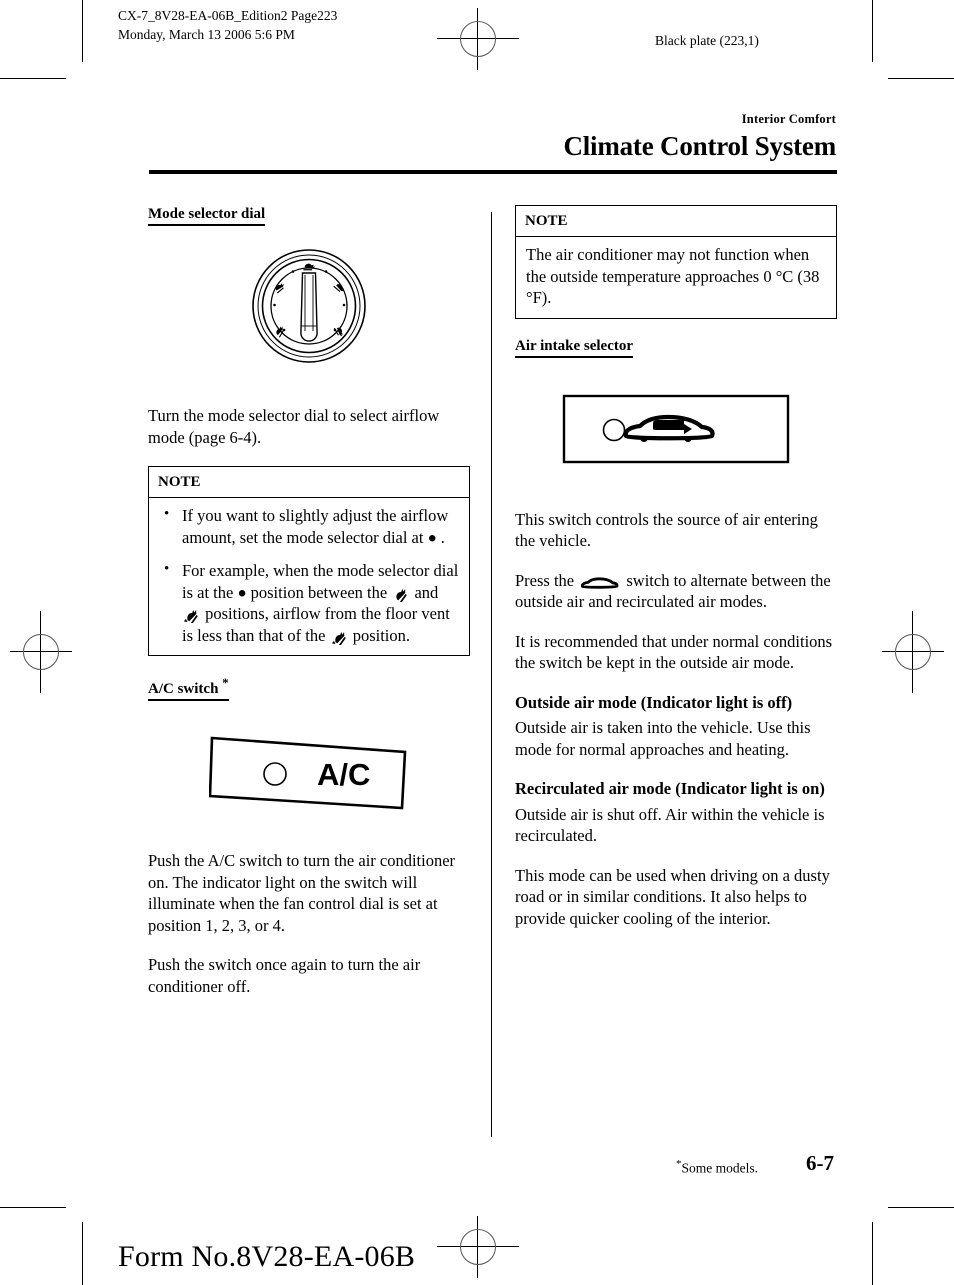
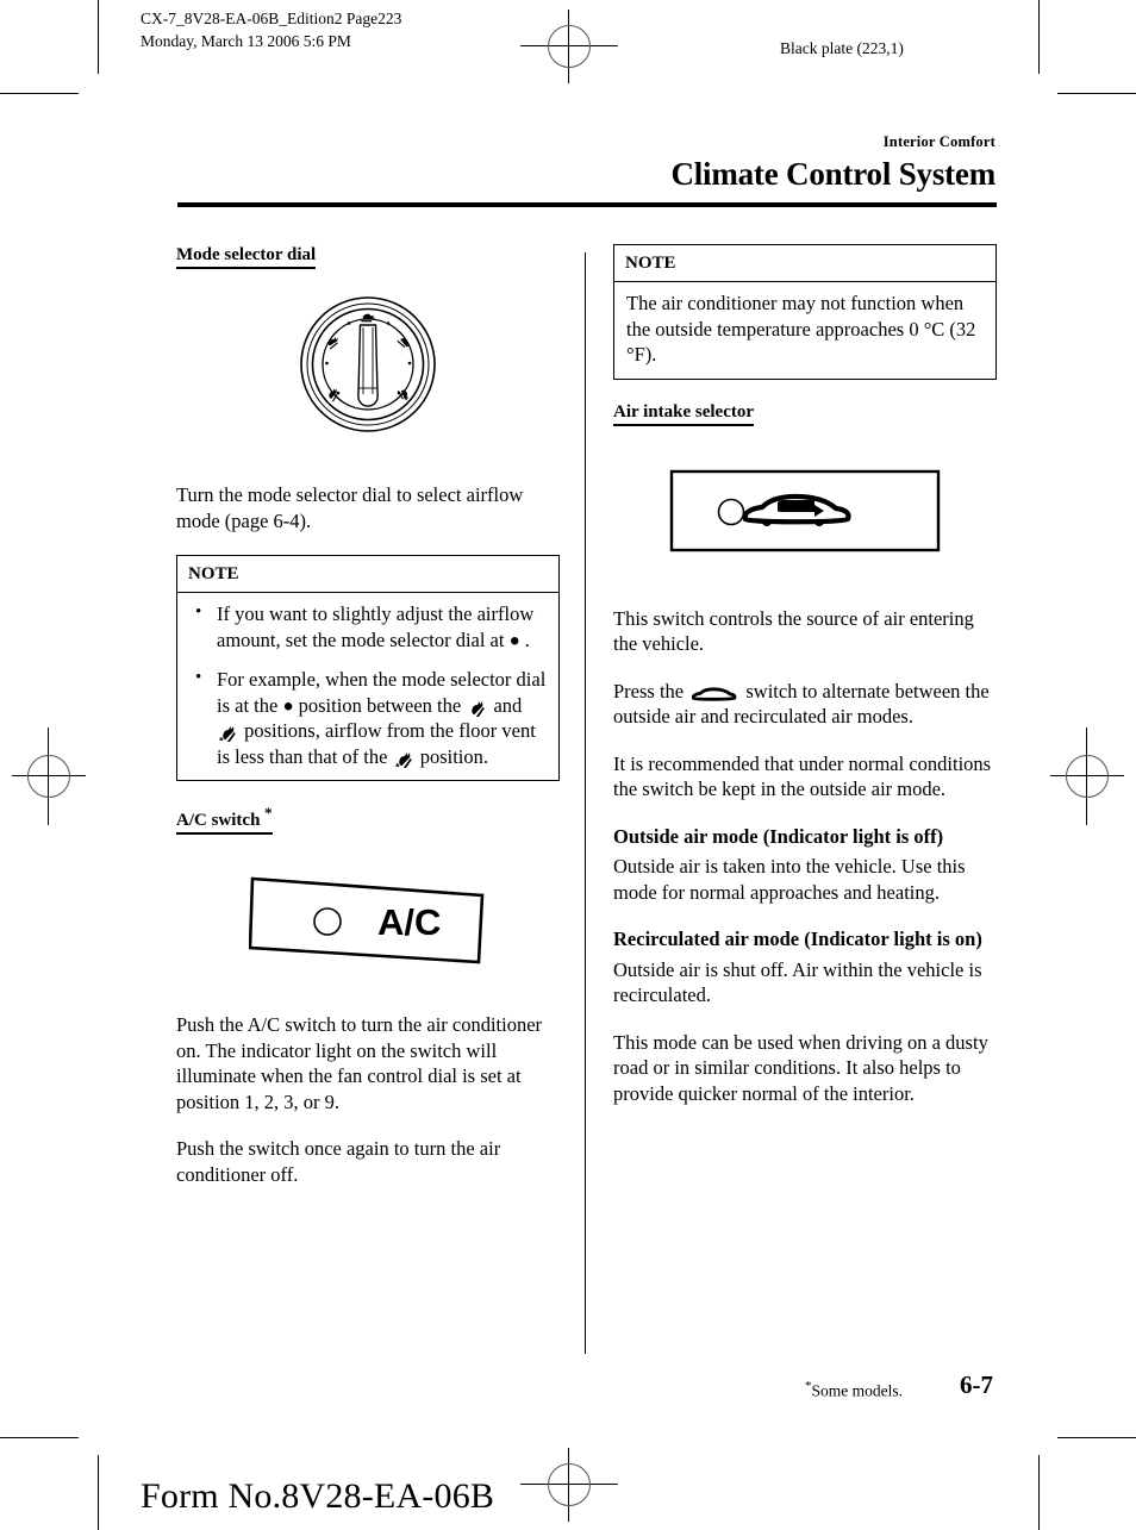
  CX-7_8V28-EA-06B_Edition2 Page223
  Monday, March 13 2006 5:6 PM
  Black plate (223,1)
  Interior Comfort
  Climate Control System
  Mode selector dial
  Turn the mode selector dial to select airflow mode (page 6-4).
  NOTE
  If you want to slightly adjust the airflow amount, set the mode selector dial at ● .
  For example, when the mode selector dial is at the ● position between the and positions, airflow from the floor vent is less than that of the position.
  A/C switch *
  A/C
- Push the A/C switch to turn the air conditioner on. The indicator light on the switch will illuminate when the fan control dial is set at position 1, 2, 3, or 4.
+ Push the A/C switch to turn the air conditioner on. The indicator light on the switch will illuminate when the fan control dial is set at position 1, 2, 3, or 9.
  Push the switch once again to turn the air conditioner off.
  NOTE
- The air conditioner may not function when the outside temperature approaches 0 °C (38 °F).
+ The air conditioner may not function when the outside temperature approaches 0 °C (32 °F).
  Air intake selector
  This switch controls the source of air entering the vehicle.
  Press the switch to alternate between the outside air and recirculated air modes.
  It is recommended that under normal conditions the switch be kept in the outside air mode.
  Outside air mode (Indicator light is off)
  Outside air is taken into the vehicle. Use this mode for normal approaches and heating.
  Recirculated air mode (Indicator light is on)
  Outside air is shut off. Air within the vehicle is recirculated.
- This mode can be used when driving on a dusty road or in similar conditions. It also helps to provide quicker cooling of the interior.
+ This mode can be used when driving on a dusty road or in similar conditions. It also helps to provide quicker normal of the interior.
  *Some models.
  6-7
  Form No.8V28-EA-06B
